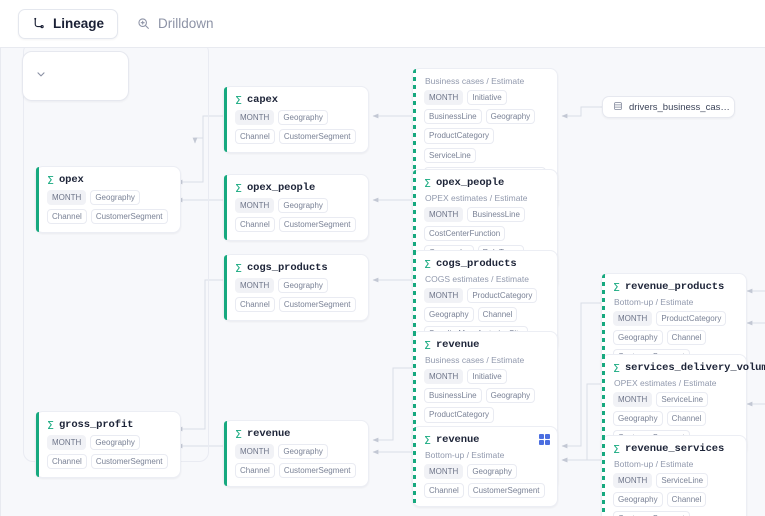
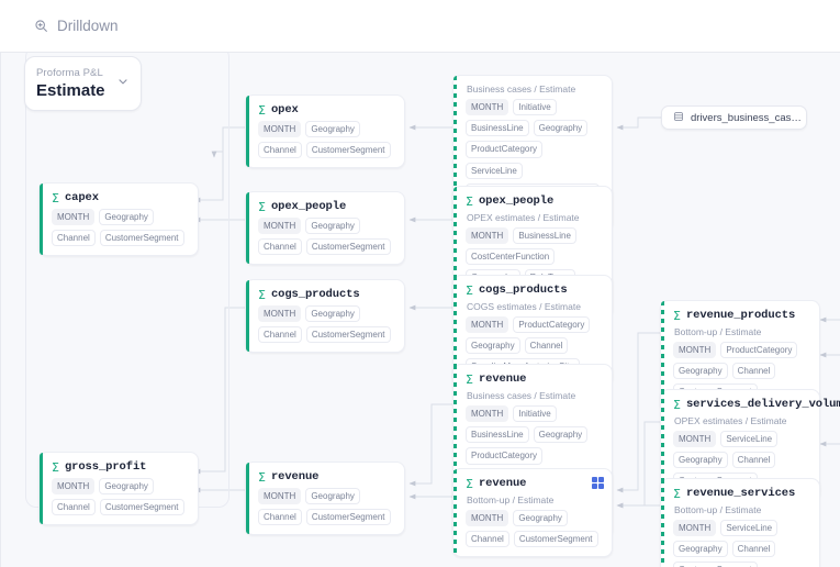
- Lineage
  Drilldown
+ Proforma P&L
+ Estimate
  Σ
- capex
+ opex
  MONTH
  Geography
  Channel
  CustomerSegment
  Σ
- opex
+ capex
  MONTH
  Geography
  Channel
  CustomerSegment
  Σ
  opex_people
  MONTH
  Geography
  Channel
  CustomerSegment
  Σ
  cogs_products
  MONTH
  Geography
  Channel
  CustomerSegment
  Σ
  gross_profit
  MONTH
  Geography
  Channel
  CustomerSegment
  Σ
  revenue
  MONTH
  Geography
  Channel
  CustomerSegment
  Business cases / Estimate
  MONTH
  Initiative
  BusinessLine
  Geography
  ProductCategory
  ServiceLine
  Σ
  opex_people
  OPEX estimates / Estimate
  MONTH
  BusinessLine
  CostCenterFunction
  Σ
  cogs_products
  COGS estimates / Estimate
  MONTH
  ProductCategory
  Geography
  Channel
  Σ
  revenue
  Business cases / Estimate
  MONTH
  Initiative
  BusinessLine
  Geography
  ProductCategory
  Σ
  revenue
  Bottom-up / Estimate
  MONTH
  Geography
  Channel
  CustomerSegment
  Σ
  revenue_products
  Bottom-up / Estimate
  MONTH
  ProductCategory
  Geography
  Channel
  Σ
  services_delivery_volum
  OPEX estimates / Estimate
  MONTH
  ServiceLine
  Geography
  Channel
  Σ
  revenue_services
  Bottom-up / Estimate
  MONTH
  ServiceLine
  Geography
  Channel
  drivers_business_cas…
